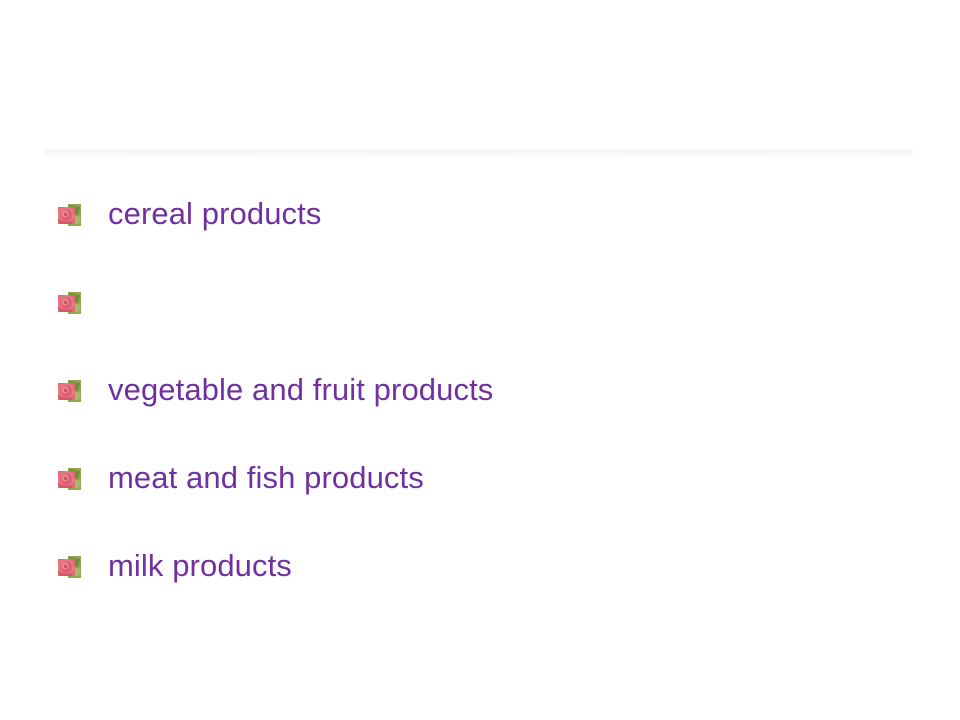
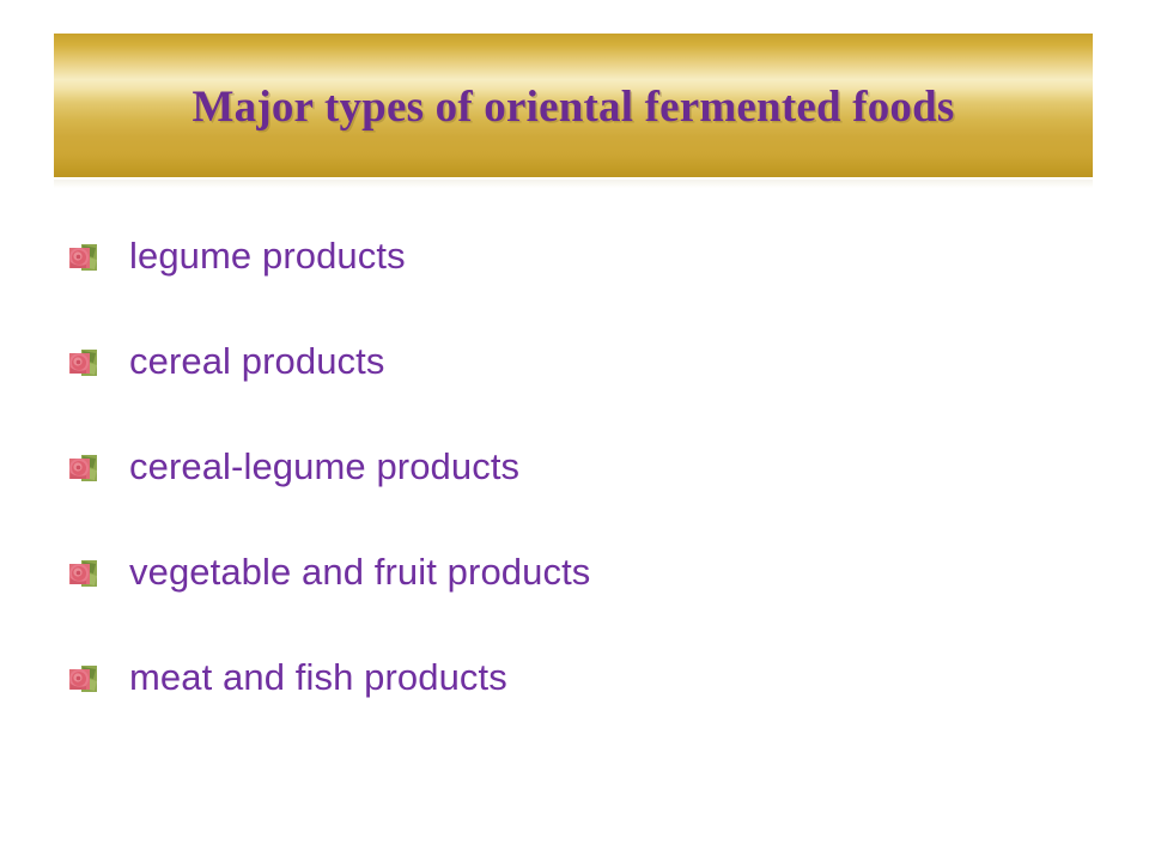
+ Major types of oriental fermented foods
+ legume products
  cereal products
+ cereal-legume products
  vegetable and fruit products
  meat and fish products
- milk products
